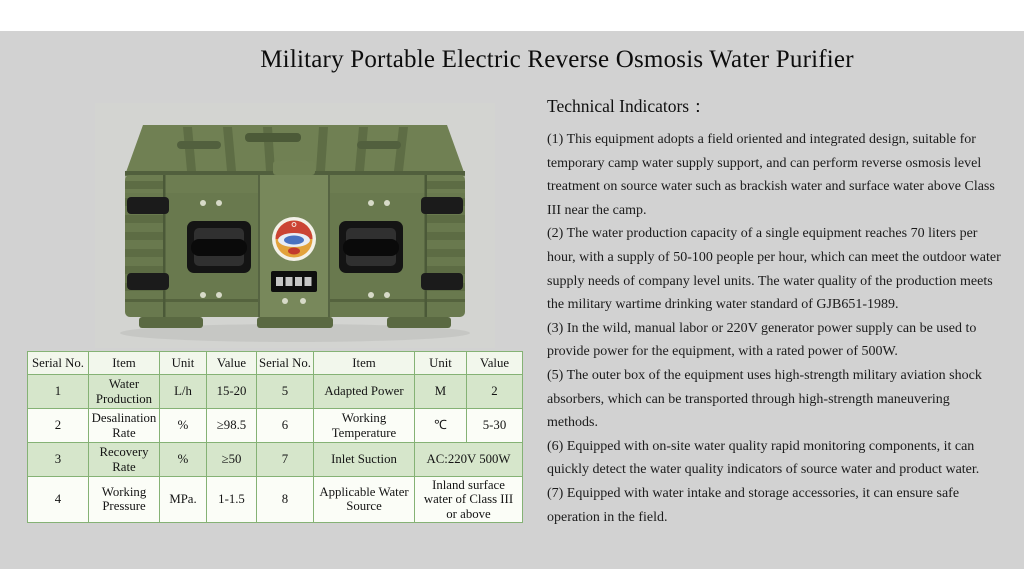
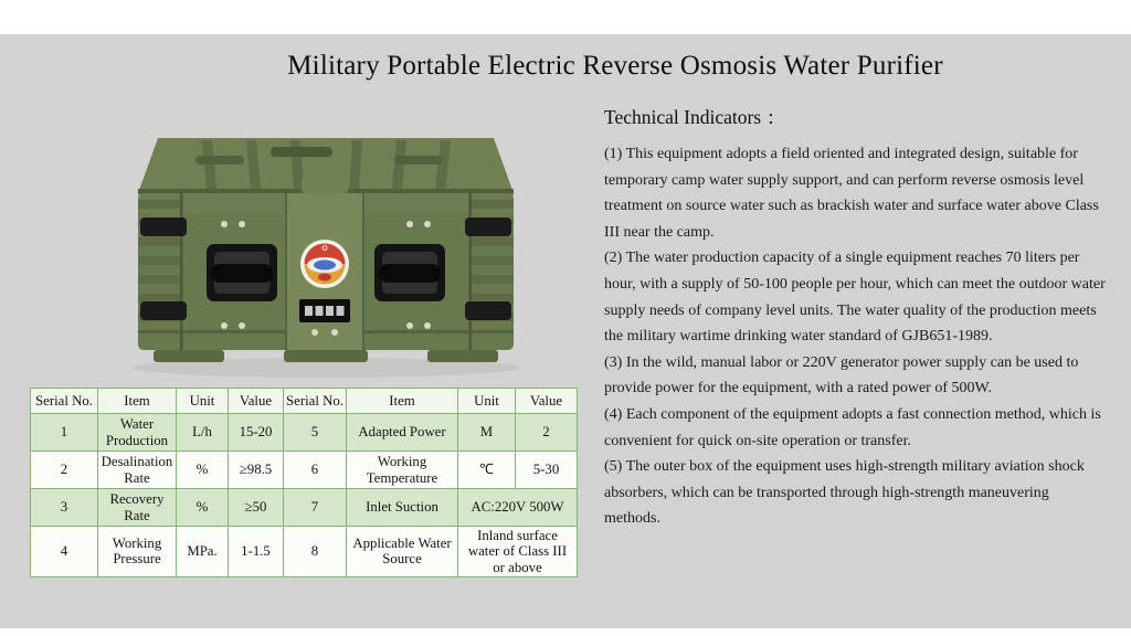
  Military Portable Electric Reverse Osmosis Water Purifier
  Serial No.	Item	Unit	Value	Serial No.	Item	Unit	Value
  1	Water Production	L/h	15-20	5	Adapted Power	M	2
  2	Desalination Rate	%	≥98.5	6	Working Temperature	℃	5-30
  3	Recovery Rate	%	≥50	7	Inlet Suction	AC:220V 500W
  4	Working Pressure	MPa.	1-1.5	8	Applicable Water Source	Inland surface water of Class III or above
  Technical Indicators：
  (1) This equipment adopts a field oriented and integrated design, suitable for temporary camp water supply support, and can perform reverse osmosis level treatment on source water such as brackish water and surface water above Class III near the camp.
  (2) The water production capacity of a single equipment reaches 70 liters per hour, with a supply of 50-100 people per hour, which can meet the outdoor water supply needs of company level units. The water quality of the production meets the military wartime drinking water standard of GJB651-1989.
  (3) In the wild, manual labor or 220V generator power supply can be used to provide power for the equipment, with a rated power of 500W.
+ (4) Each component of the equipment adopts a fast connection method, which is convenient for quick on-site operation or transfer.
  (5) The outer box of the equipment uses high-strength military aviation shock absorbers, which can be transported through high-strength maneuvering methods.
- (6) Equipped with on-site water quality rapid monitoring components, it can quickly detect the water quality indicators of source water and product water.
- (7) Equipped with water intake and storage accessories, it can ensure safe operation in the field.
